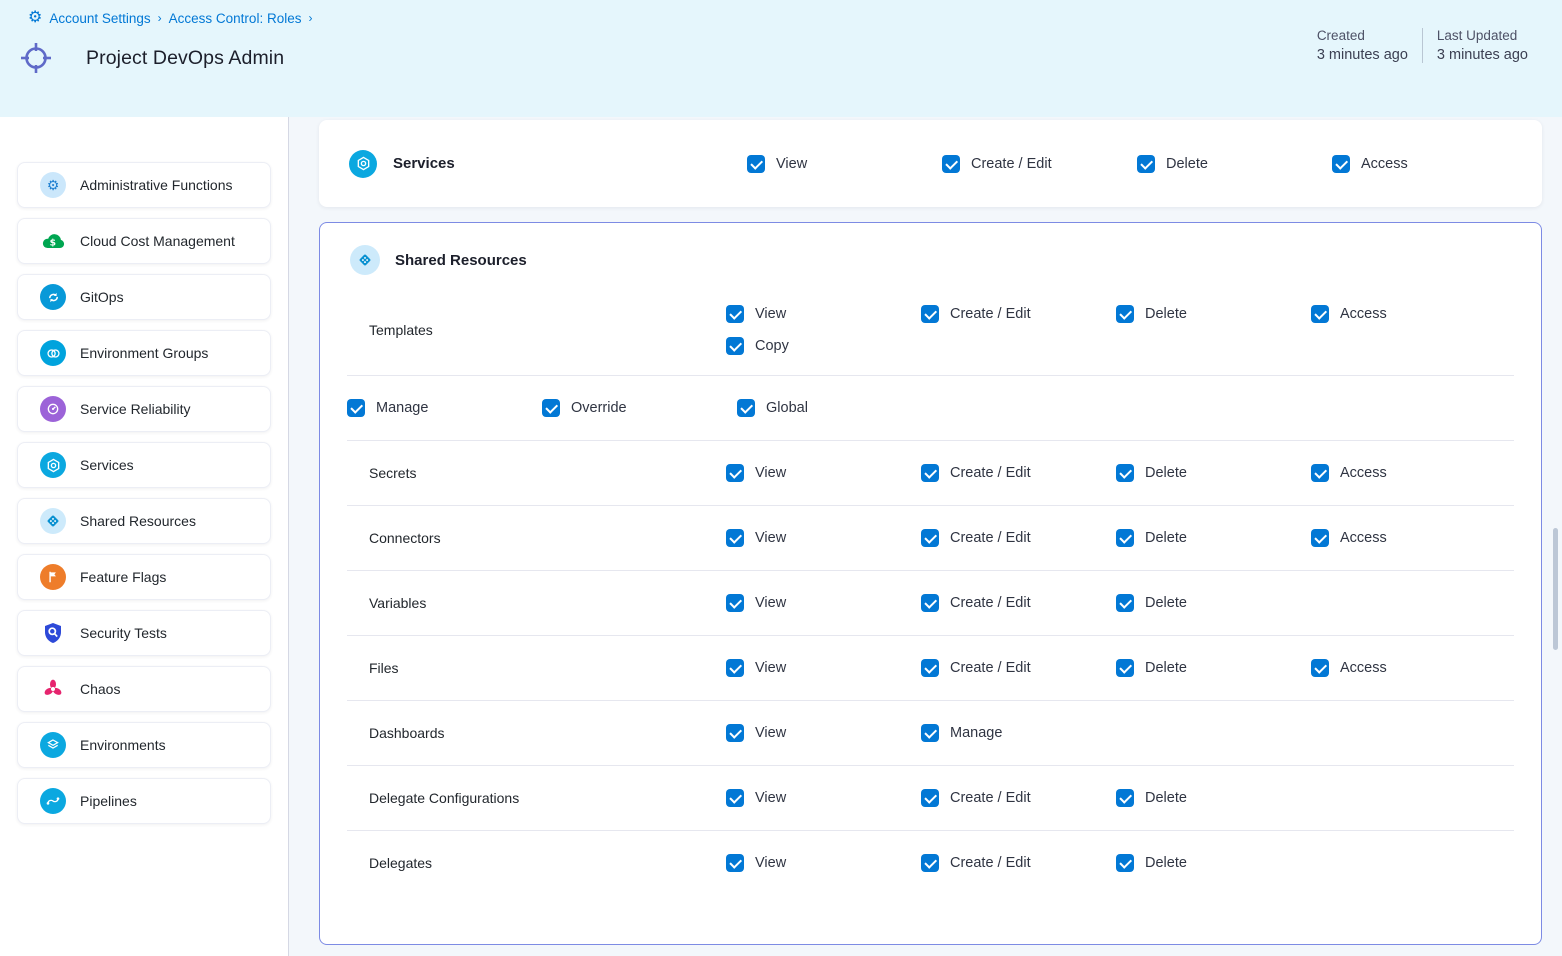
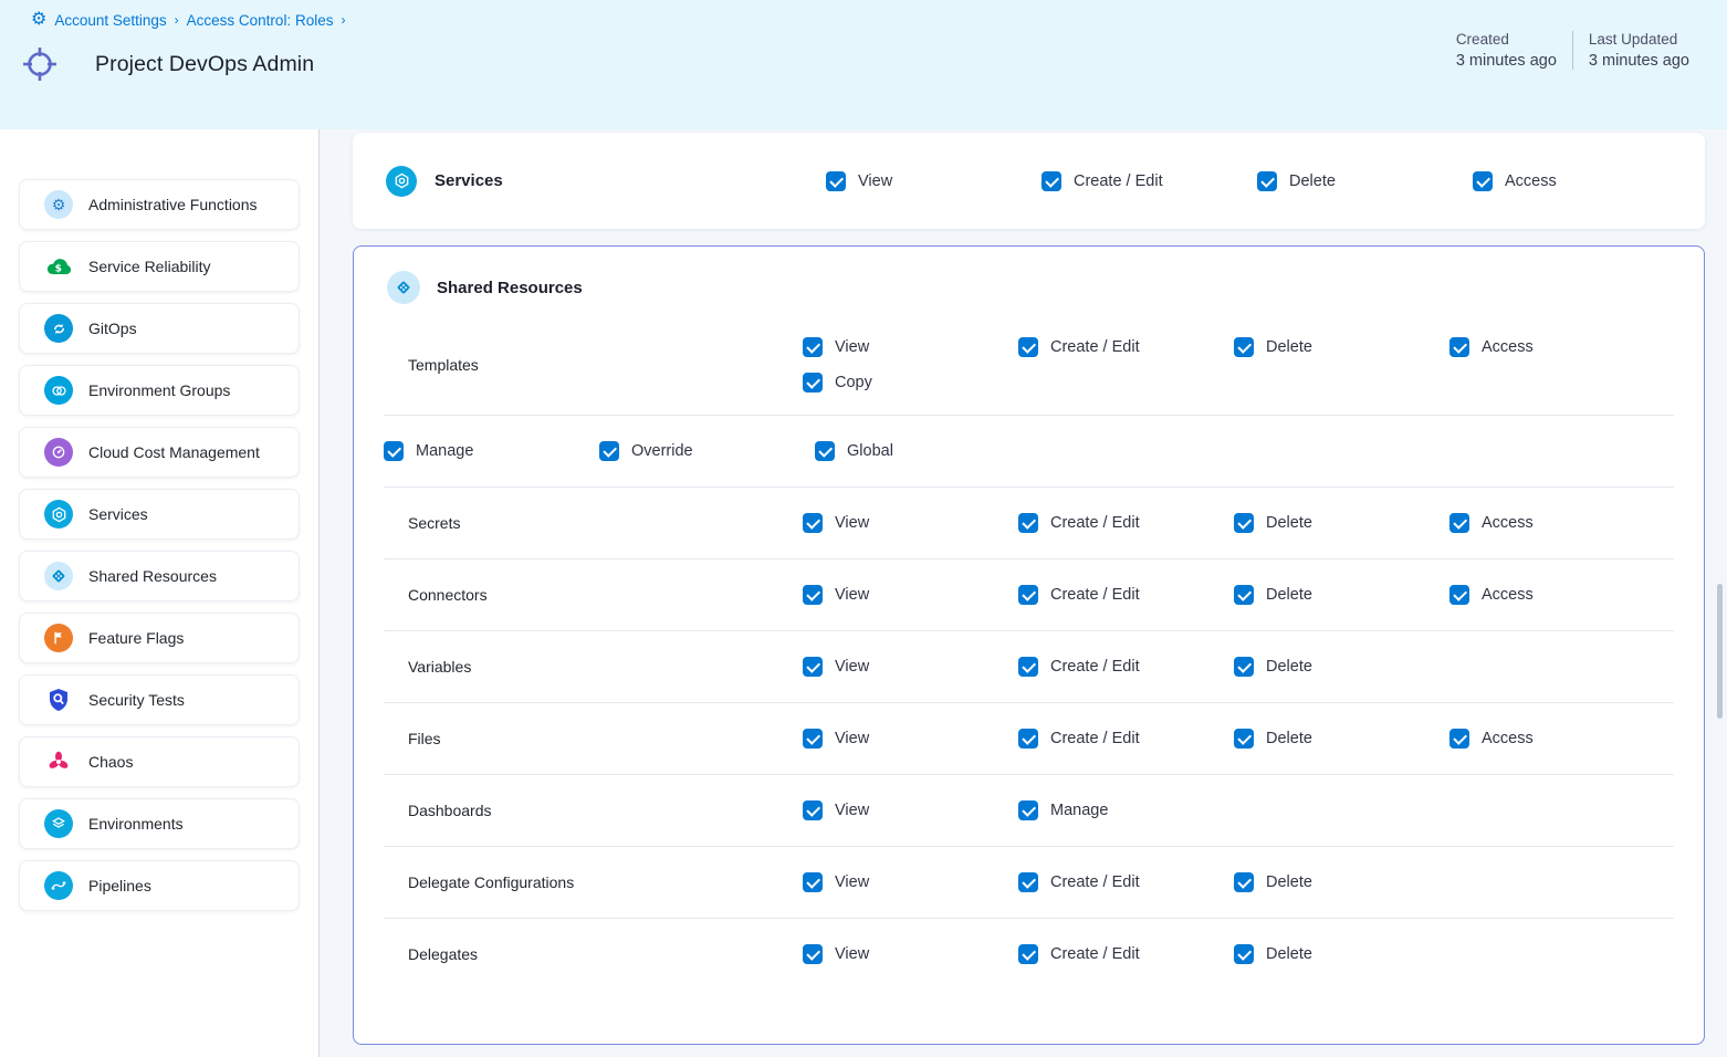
  ⚙
  Account Settings
  ›
  Access Control: Roles
  ›
  Project DevOps Admin
  Created
  3 minutes ago
  Last Updated
  3 minutes ago
  ⚙
  Administrative Functions
  $
- Cloud Cost Management
+ Service Reliability
  GitOps
  Environment Groups
- Service Reliability
+ Cloud Cost Management
  Services
  Shared Resources
  Feature Flags
  Security Tests
  Chaos
  Environments
  Pipelines
  Services
  View
  Create / Edit
  Delete
  Access
  Shared Resources
  Templates
  View
  Copy
  Create / Edit
  Delete
  Access
  Manage
  Override
  Global
  Secrets
  View
  Create / Edit
  Delete
  Access
  Connectors
  View
  Create / Edit
  Delete
  Access
  Variables
  View
  Create / Edit
  Delete
  Files
  View
  Create / Edit
  Delete
  Access
  Dashboards
  View
  Manage
  Delegate Configurations
  View
  Create / Edit
  Delete
  Delegates
  View
  Create / Edit
  Delete
